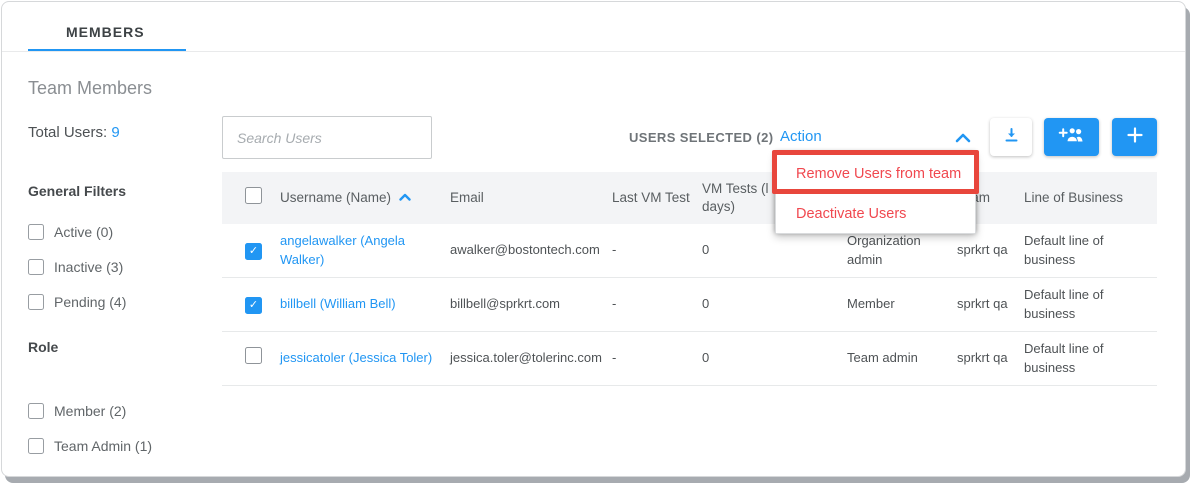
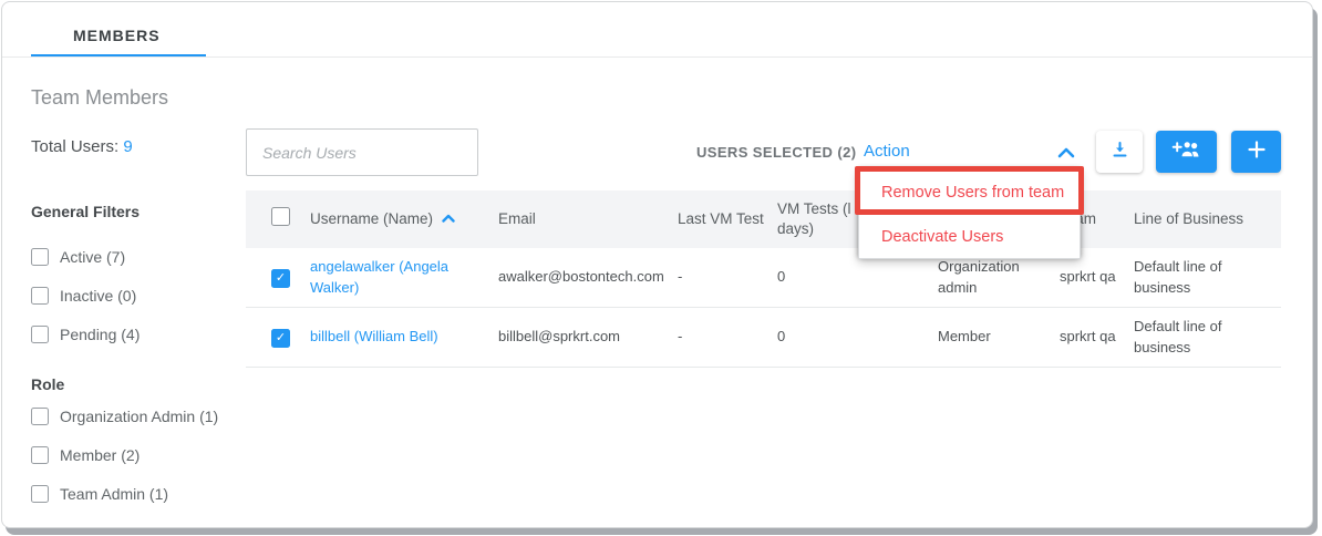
  MEMBERS
  Team Members
  Total Users: 9
  General Filters
- Active (0)
+ Active (7)
- Inactive (3)
+ Inactive (0)
  Pending (4)
  Role
+ Organization Admin (1)
  Member (2)
  Team Admin (1)
  Search Users
  USERS SELECTED (2)
  Action
  	Username (Name)	Email	Last VM Test	VM Tests (l days)		m	Line of Business
  	angelawalker (Angela Walker)	awalker@bostontech.com	-	0	Organization admin	sprkrt qa	Default line of business
  	billbell (William Bell)	billbell@sprkrt.com	-	0	Member	sprkrt qa	Default line of business
- 	jessicatoler (Jessica Toler)	jessica.toler@tolerinc.com	-	0	Team admin	sprkrt qa	Default line of business
  Remove Users from team
  Deactivate Users
